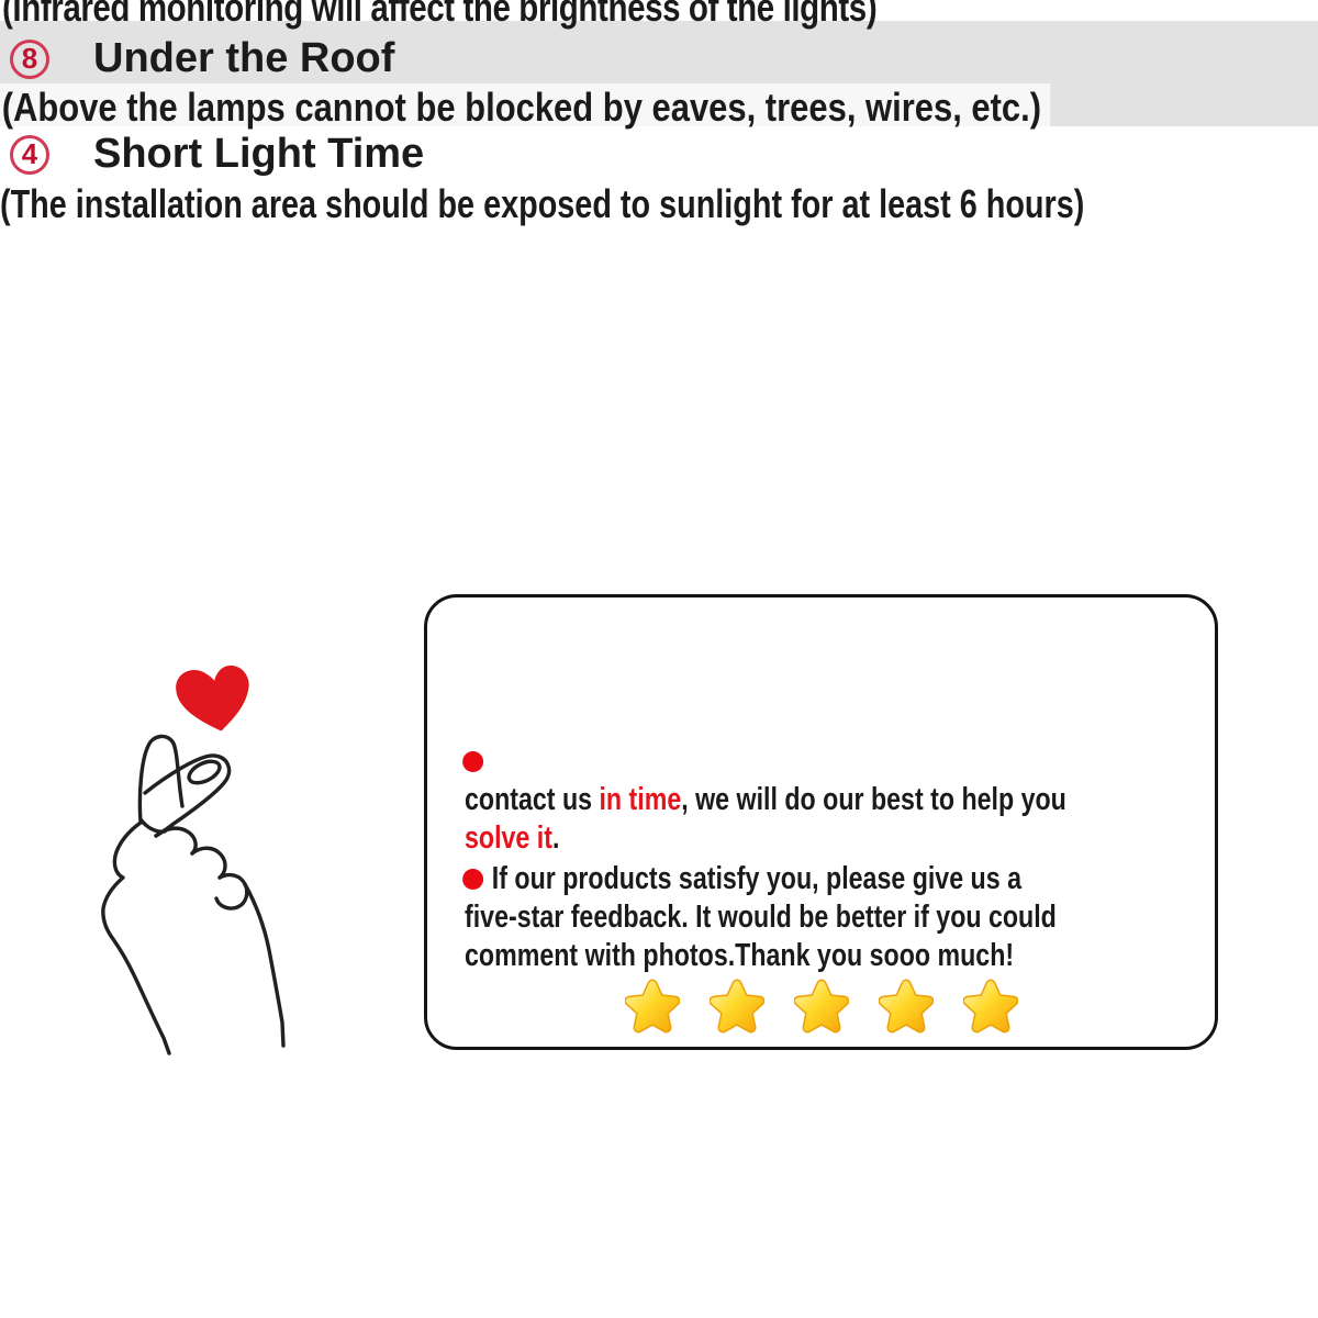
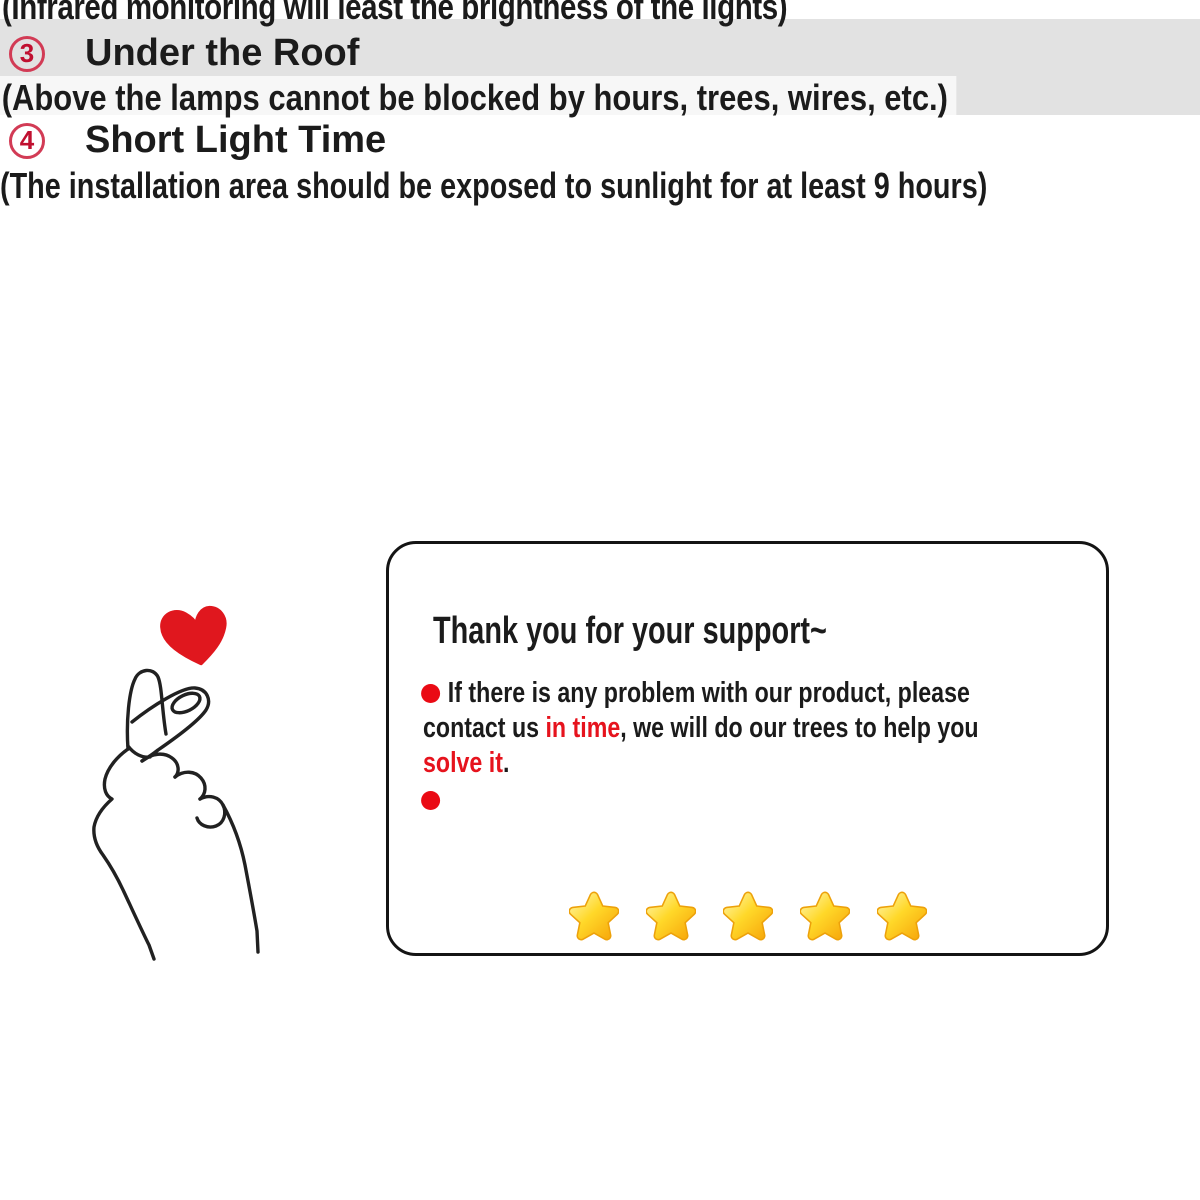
- (Infrared monitoring will affect the brightness of the lights)
+ (Infrared monitoring will least the brightness of the lights)
- 8
+ 3
  Under the Roof
- (Above the lamps cannot be blocked by eaves, trees, wires, etc.)
+ (Above the lamps cannot be blocked by hours, trees, wires, etc.)
  4
  Short Light Time
- (The installation area should be exposed to sunlight for at least 6 hours)
+ (The installation area should be exposed to sunlight for at least 9 hours)
+ Thank you for your support~
+ If there is any problem with our product, please
- contact us in time, we will do our best to help you
+ contact us in time, we will do our trees to help you
  solve it.
- If our products satisfy you, please give us a
- five-star feedback. It would be better if you could
- comment with photos.Thank you sooo much!
